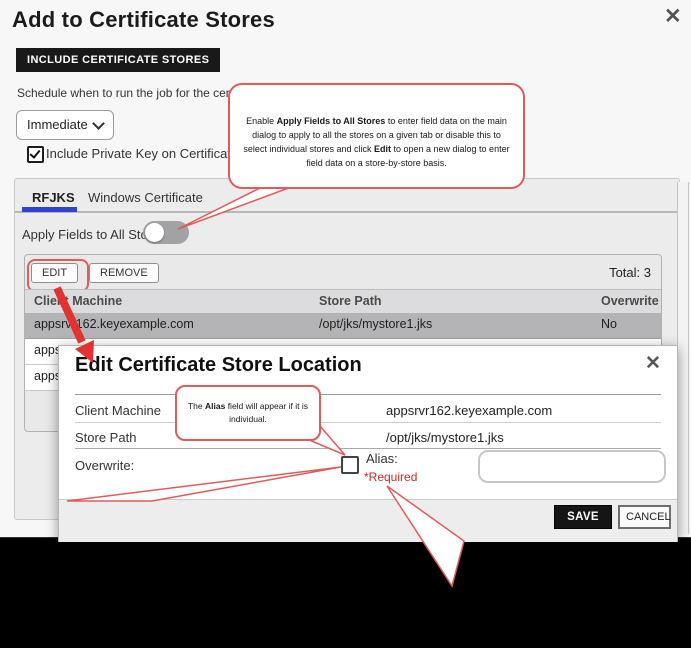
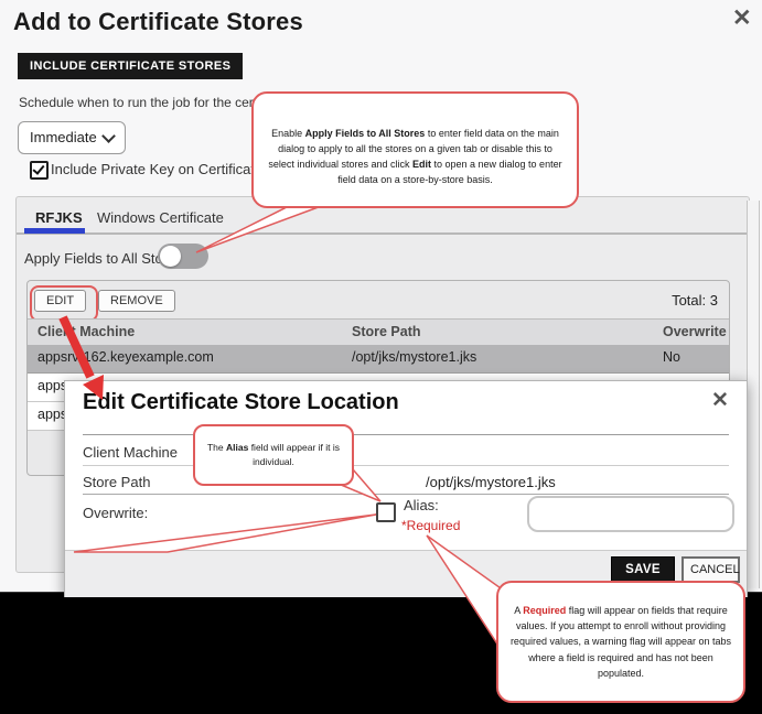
  Add to Certificate Stores
  ✕
  INCLUDE CERTIFICATE STORES
  Schedule when to run the job for the ce
  Immediate
  Include Private Key on Certifica
  RFJKS
  Windows Certificate
  Apply Fields to All St
  EDIT
  REMOVE
  Total: 3
  Clie Machine
  Store Path
  Overwrite
  appsrv162.keyexample.com
  /opt/jks/mystore1.jks
  No
  app
  app
  Edit Certificate Store Location
  ✕
  Client Machine
- appsrvr162.keyexample.com
  Store Path
  /opt/jks/mystore1.jks
  Overwrite:
  Alias:
  *Required
  SAVE
  CANCEL
  Enable Apply Fields to All Stores to enter field data on the main dialog to apply to all the stores on a given tab or disable this to select individual stores and click Edit to open a new dialog to enter field data on a store-by-store basis.
  The Alias field will appear if it is individual.
+ A Required flag will appear on fields that require values. If you attempt to enroll without providing required values, a warning flag will appear on tabs where a field is required and has not been populated.
